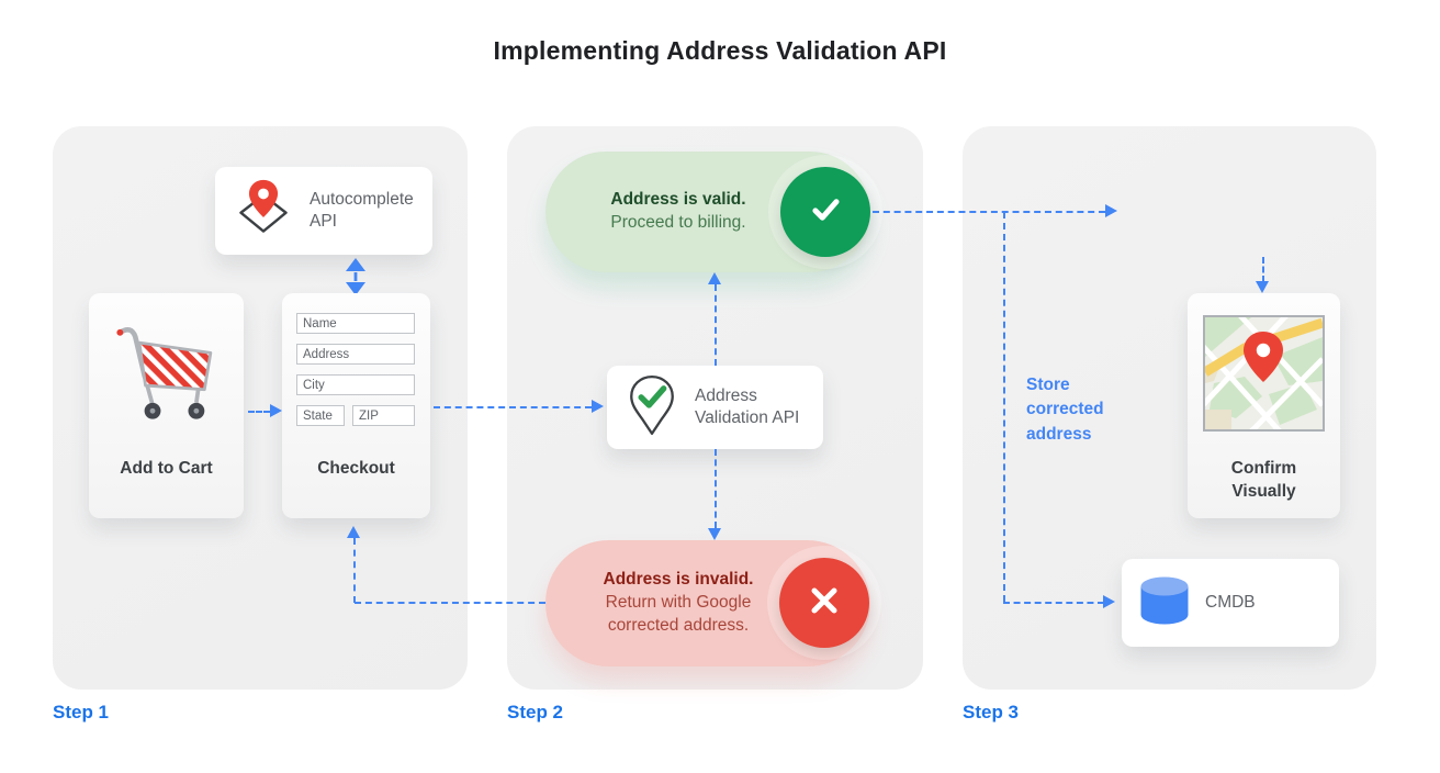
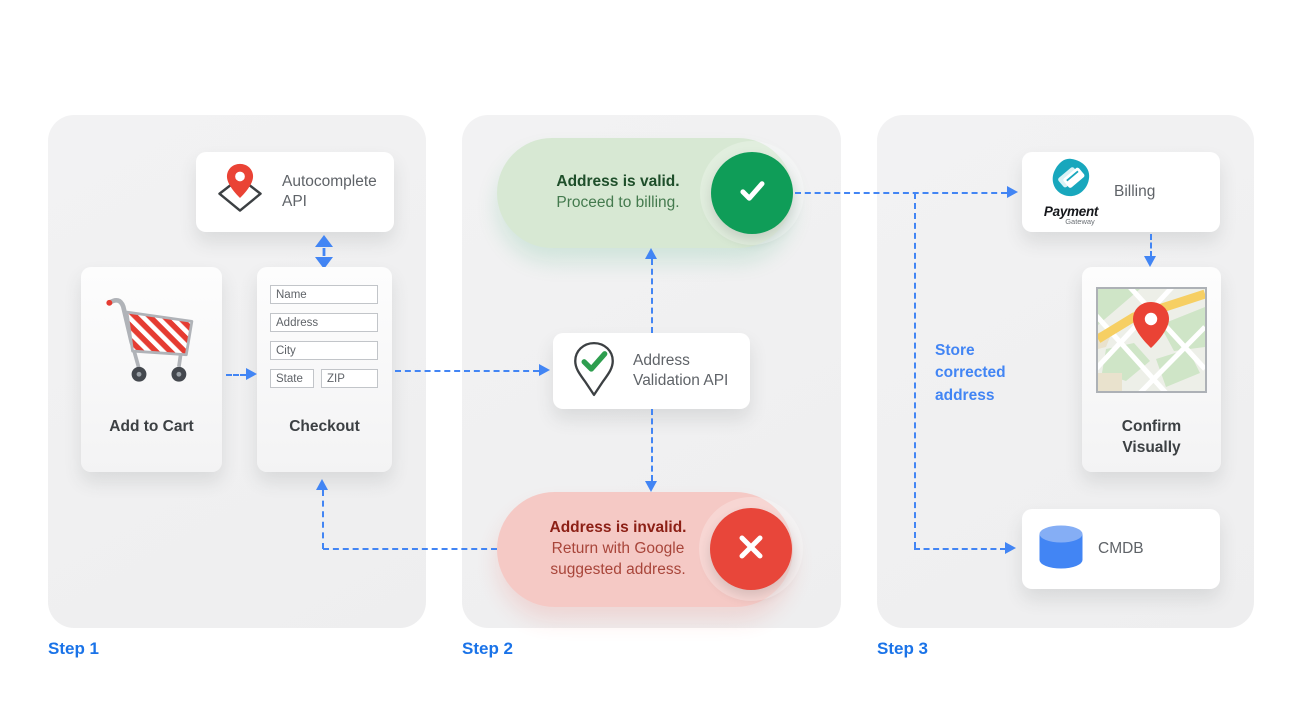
- Implementing Address Validation API
  Autocomplete API
  Add to Cart
  Name
  Address
  City
  State
  ZIP
  Checkout
  Step 1
  Address is valid.
  Proceed to billing.
  Address Validation API
  Address is invalid.
- Return with Google corrected address.
+ Return with Google suggested address.
  Step 2
+ Payment
+ Gateway
+ Billing
  Confirm Visually
  CMDB
  Store corrected address
  Step 3
